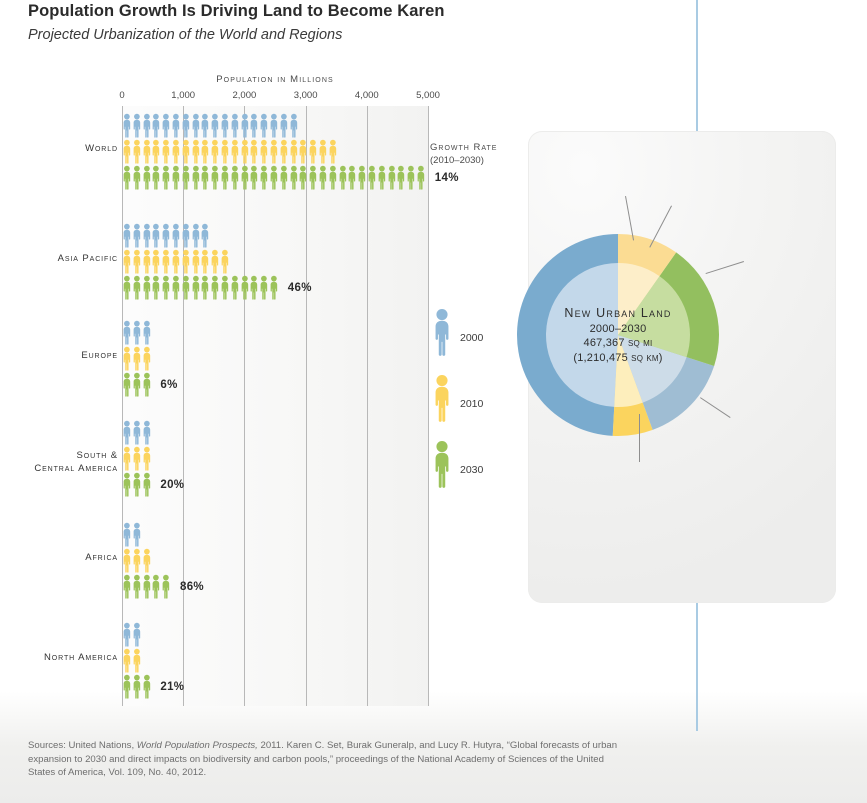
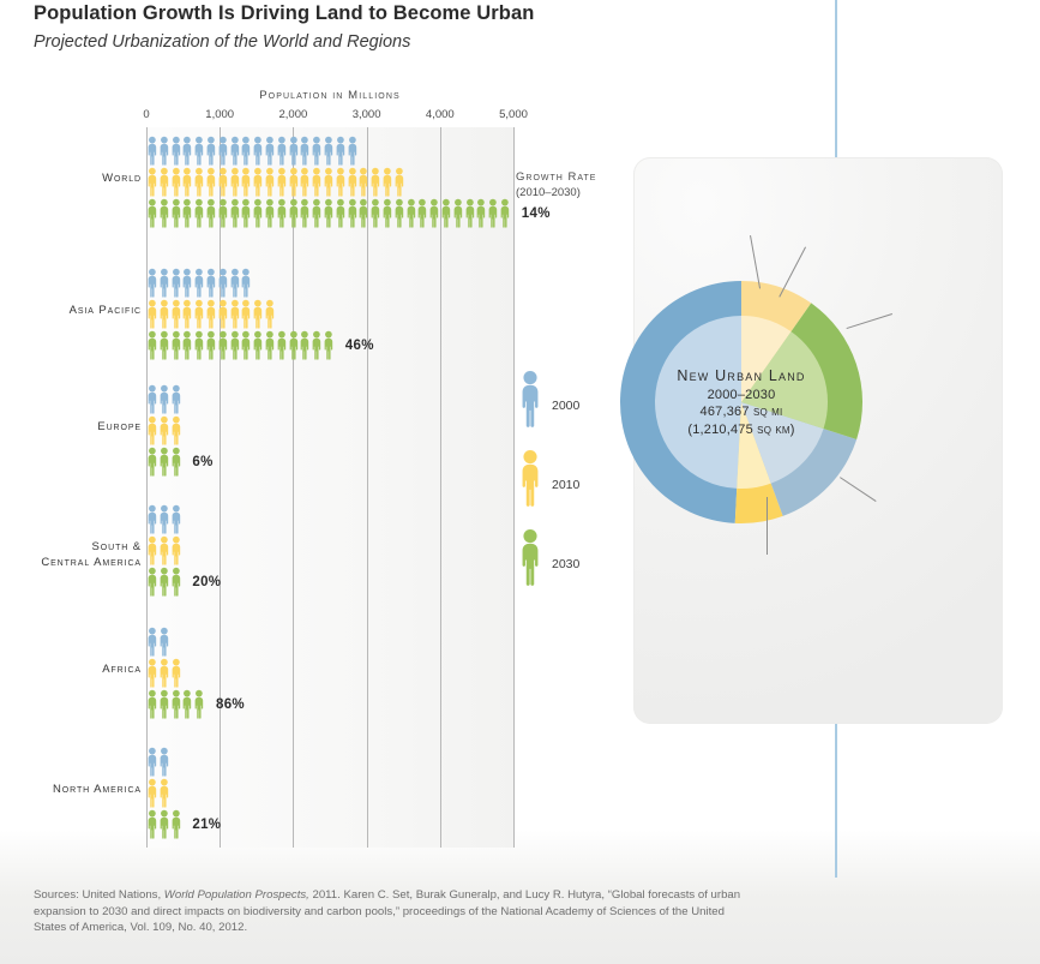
- Population Growth Is Driving Land to Become Karen
+ Population Growth Is Driving Land to Become Urban
  Projected Urbanization of the World and Regions
  Population in Millions
  0
  1,000
  2,000
  3,000
  4,000
  5,000
  World
  14%
  Asia Pacific
  46%
  Europe
  6%
  South &
  Central America
  20%
  Africa
  86%
  North America
  21%
  Growth Rate
  (2010–2030)
  2000
  2010
  2030
  New Urban Land
  2000–2030
  467,367 sq mi
  (1,210,475 sq km)
  Sources: United Nations, World Population Prospects, 2011. Karen C. Set, Burak Guneralp, and Lucy R. Hutyra, “Global forecasts of urban expansion to 2030 and direct impacts on biodiversity and carbon pools,” proceedings of the National Academy of Sciences of the United States of America, Vol. 109, No. 40, 2012.
